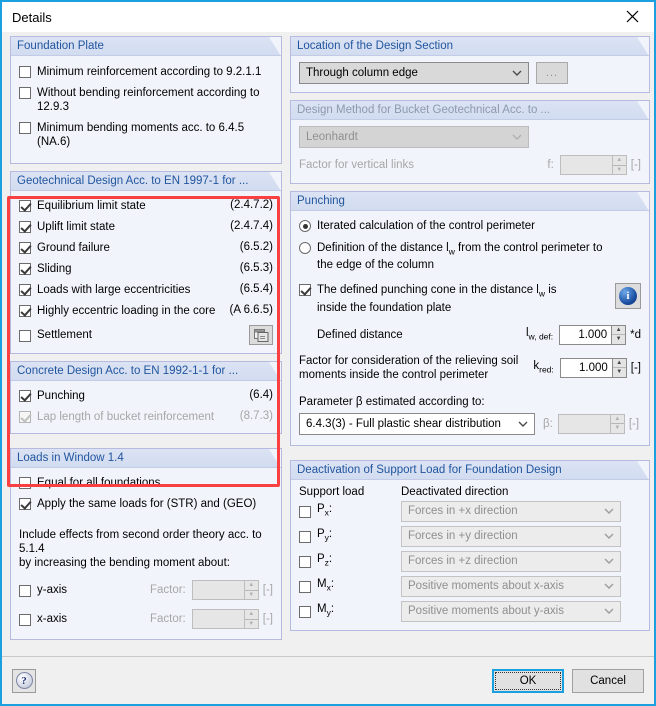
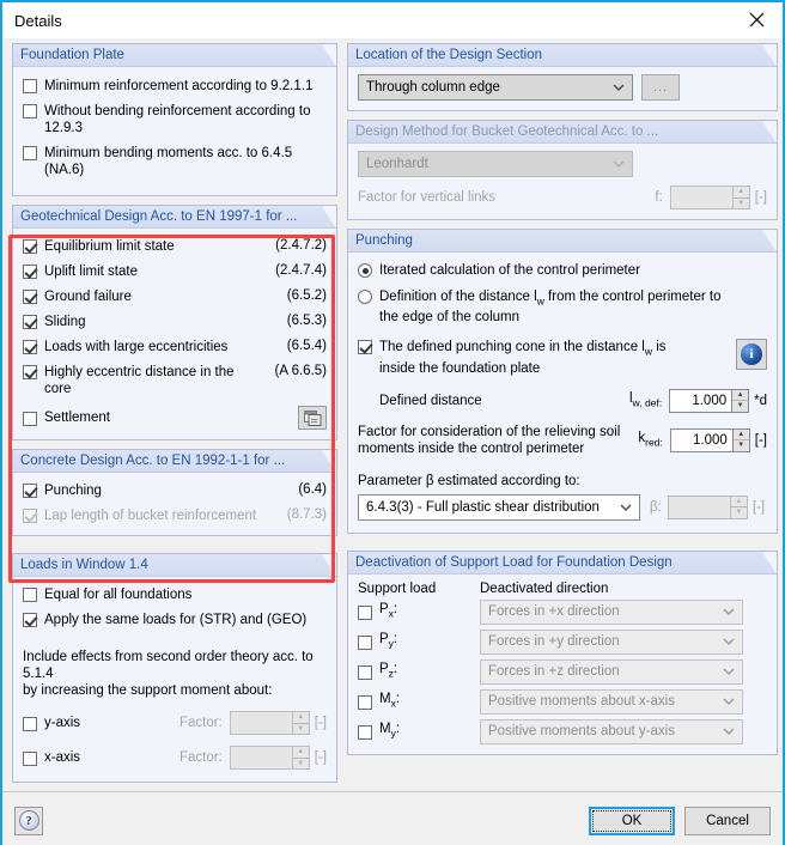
  Details
  Foundation Plate
  Minimum reinforcement according to 9.2.1.1
  Without bending reinforcement according to 12.9.3
  Minimum bending moments acc. to 6.4.5 (NA.6)
  Geotechnical Design Acc. to EN 1997-1 for ...
  Equilibrium limit state
  (2.4.7.2)
  Uplift limit state
  (2.4.7.4)
  Ground failure
  (6.5.2)
  Sliding
  (6.5.3)
  Loads with large eccentricities
  (6.5.4)
- Highly eccentric loading in the core
+ Highly eccentric distance in the core
  (A 6.6.5)
  Settlement
  Concrete Design Acc. to EN 1992-1-1 for ...
  Punching
  (6.4)
  Lap length of bucket reinforcement
  (8.7.3)
  Loads in Window 1.4
  Equal for all foundations
  Apply the same loads for (STR) and (GEO)
  Include effects from second order theory acc. to 5.1.4
- by increasing the bending moment about:
+ by increasing the support moment about:
  y-axis
  Factor:
  [-]
  x-axis
  Factor:
  [-]
  Location of the Design Section
  Through column edge
  ...
  Design Method for Bucket Geotechnical Acc. to ...
  Leonhardt
  Factor for vertical links
  f:
  [-]
  Punching
  Iterated calculation of the control perimeter
  Definition of the distance lw from the control perimeter to
  the edge of the column
  The defined punching cone in the distance lw is
  inside the foundation plate
  i
  Defined distance
  lw, def:
  1.000
  *d
  Factor for consideration of the relieving soil
  moments inside the control perimeter
  kred:
  1.000
  [-]
  Parameter β estimated according to:
  6.4.3(3) - Full plastic shear distribution
  β:
  [-]
  Deactivation of Support Load for Foundation Design
  Support load
  Deactivated direction
  Px:
  Forces in +x direction
  Py:
  Forces in +y direction
  Pz:
  Forces in +z direction
  Mx:
  Positive moments about x-axis
  My:
  Positive moments about y-axis
  ?
  OK
  Cancel
